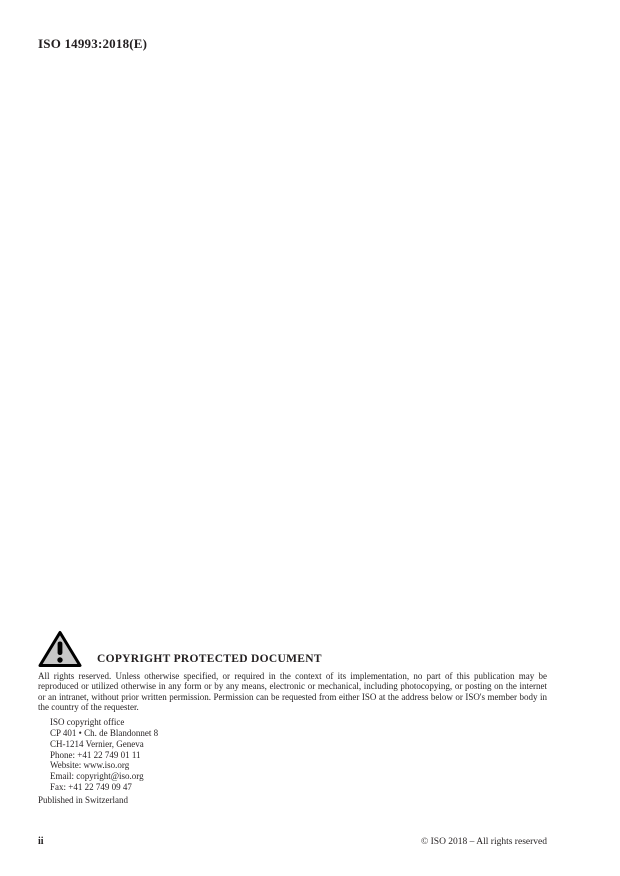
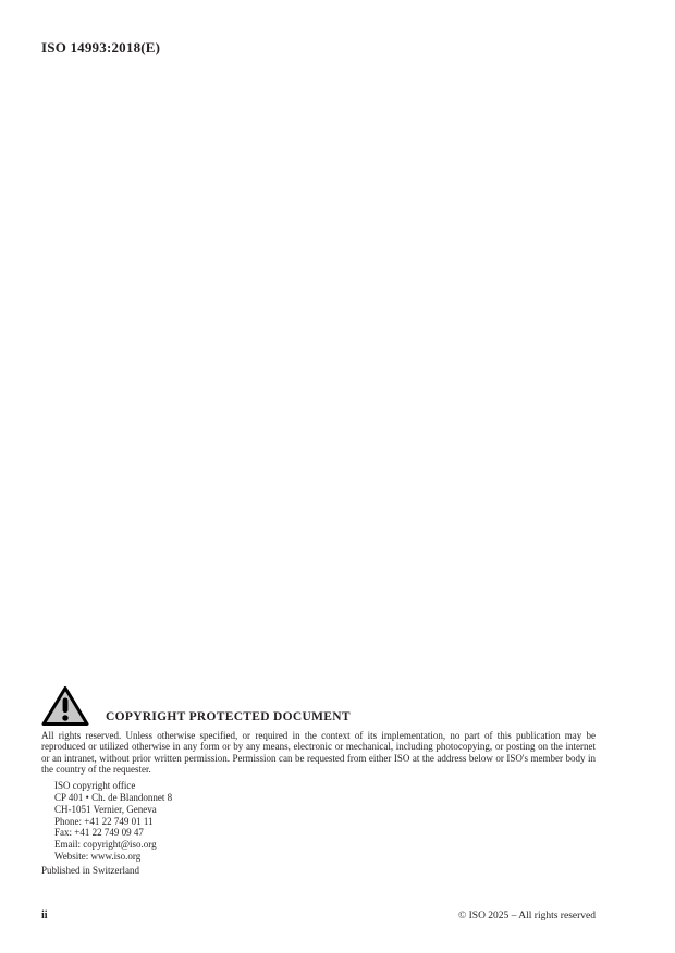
  ISO 14993:2018(E)
  COPYRIGHT PROTECTED DOCUMENT
  All rights reserved. Unless otherwise specified, or required in the context of its implementation, no part of this publication may be reproduced or utilized otherwise in any form or by any means, electronic or mechanical, including photocopying, or posting on the internet or an intranet, without prior written permission. Permission can be requested from either ISO at the address below or ISO's member body in the country of the requester.
  ISO copyright office
  CP 401 • Ch. de Blandonnet 8
- CH-1214 Vernier, Geneva
+ CH-1051 Vernier, Geneva
  Phone: +41 22 749 01 11
- Website: www.iso.org
+ Fax: +41 22 749 09 47
  Email: copyright@iso.org
- Fax: +41 22 749 09 47
+ Website: www.iso.org
  Published in Switzerland
  ii
- © ISO 2018 – All rights reserved
+ © ISO 2025 – All rights reserved
